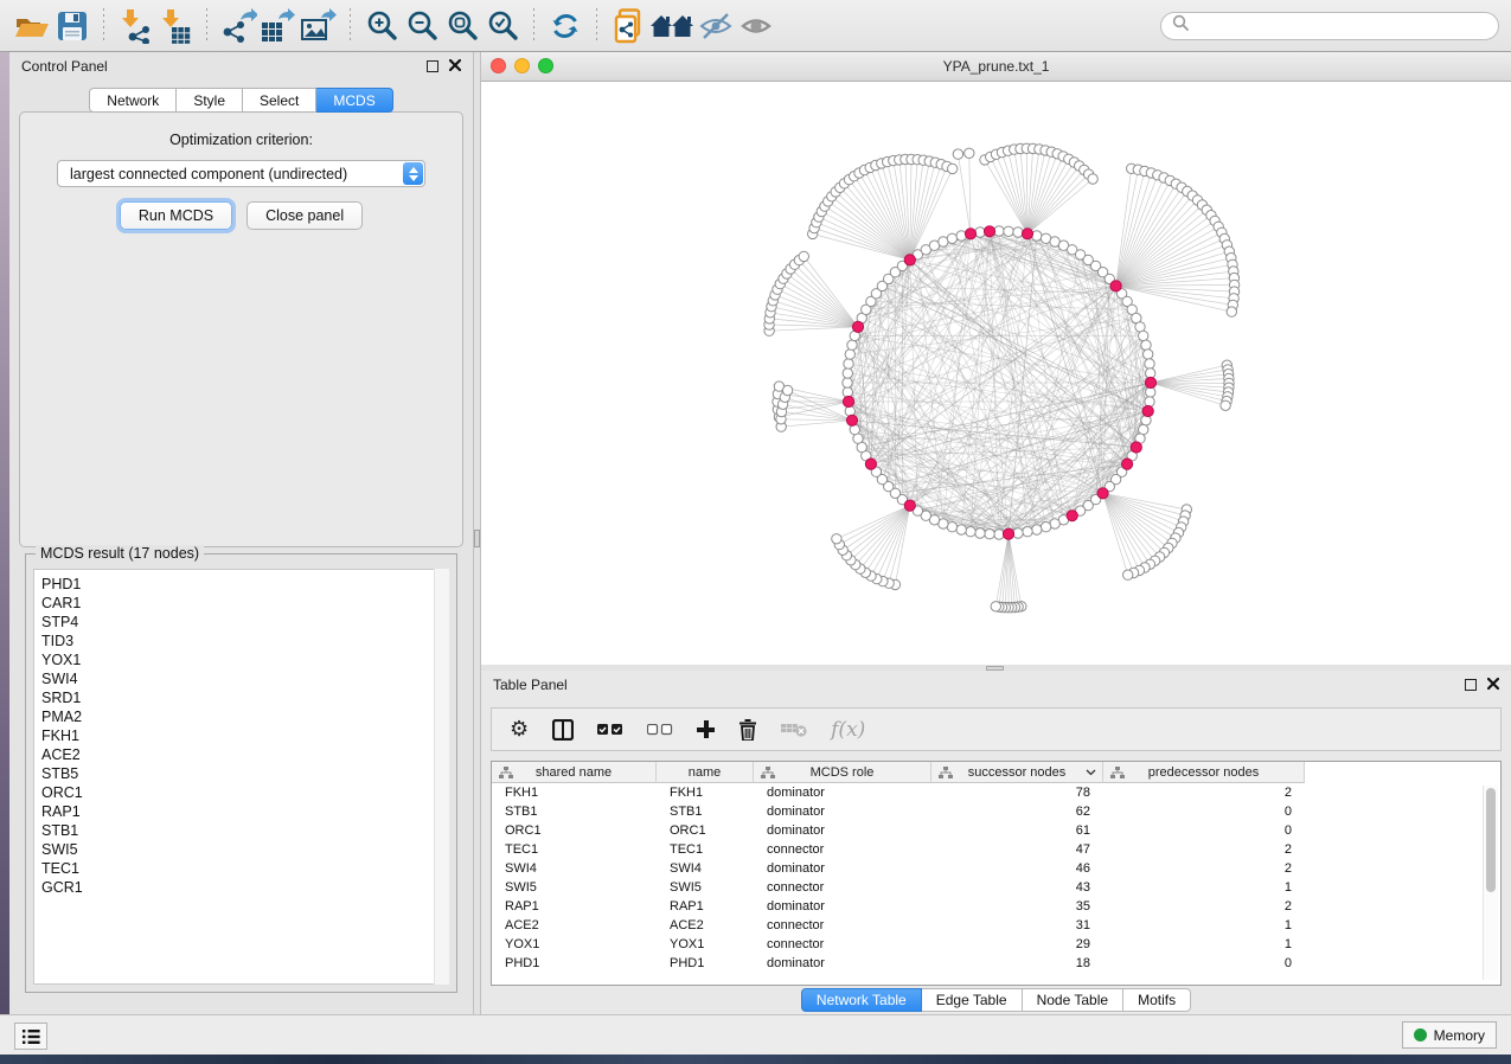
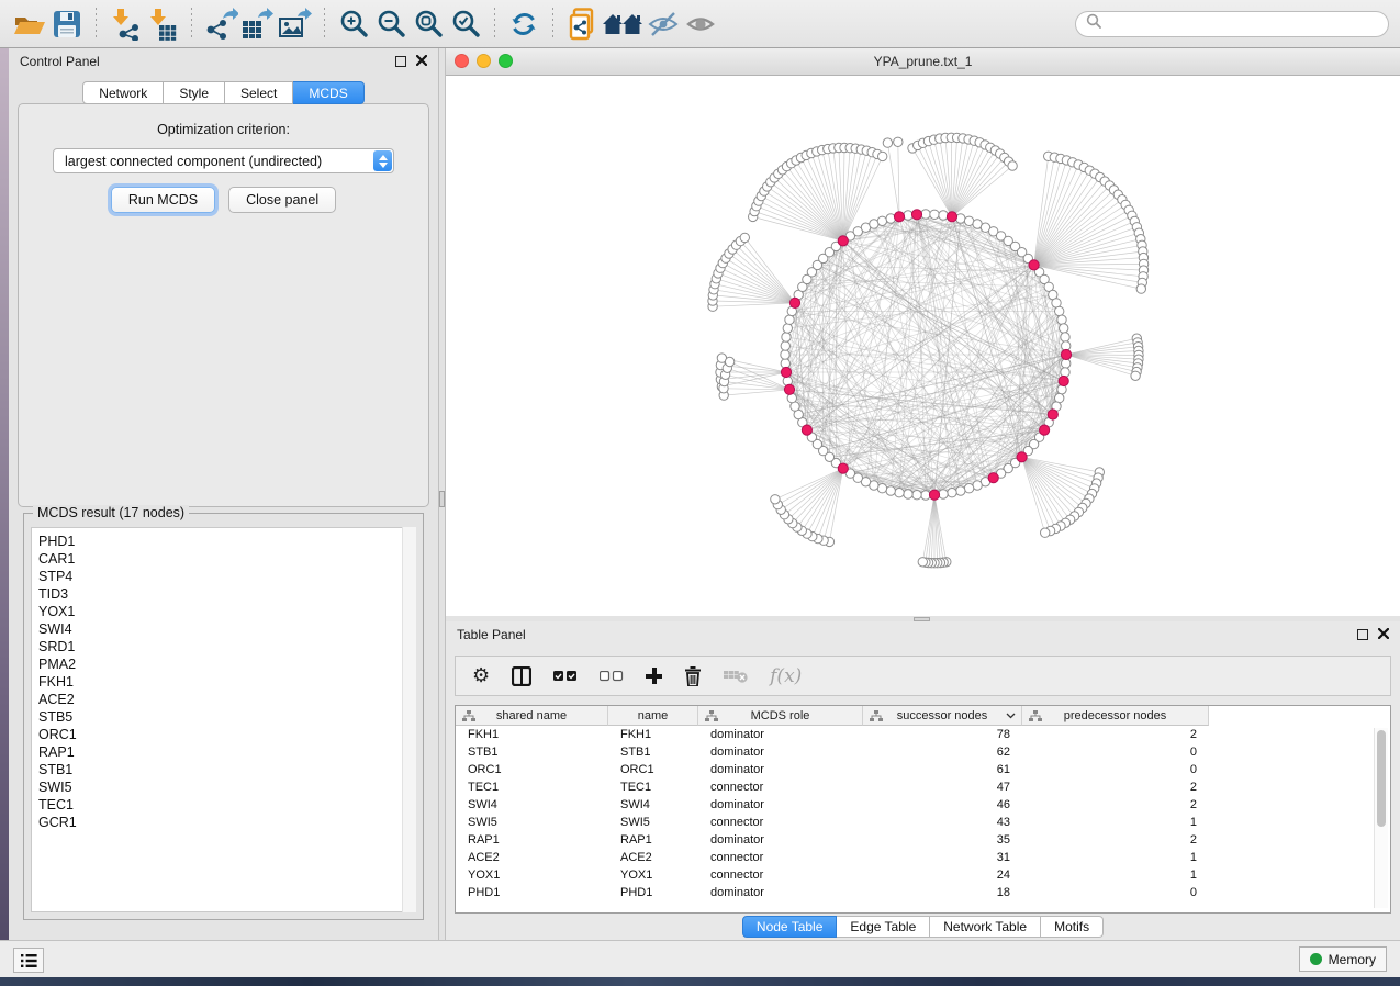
  Control Panel
  Network
  Style
  Select
  MCDS
  Optimization criterion:
  largest connected component (undirected)
  Run MCDS
  Close panel
  MCDS result (17 nodes)
  PHD1
  CAR1
  STP4
  TID3
  YOX1
  SWI4
  SRD1
  PMA2
  FKH1
  ACE2
  STB5
  ORC1
  RAP1
  STB1
  SWI5
  TEC1
  GCR1
  YPA_prune.txt_1
  Table Panel
  ⚙
  f(x)
  shared name
  name
  MCDS role
  successor nodes
  predecessor nodes
  FKH1
  FKH1
  dominator
  78
  2
  STB1
  STB1
  dominator
  62
  0
  ORC1
  ORC1
  dominator
  61
  0
  TEC1
  TEC1
  connector
  47
  2
  SWI4
  SWI4
  dominator
  46
  2
  SWI5
  SWI5
  connector
  43
  1
  RAP1
  RAP1
  dominator
  35
  2
  ACE2
  ACE2
  connector
  31
  1
  YOX1
  YOX1
  connector
- 29
+ 24
  1
  PHD1
  PHD1
  dominator
  18
  0
- Network Table
+ Node Table
  Edge Table
- Node Table
+ Network Table
  Motifs
  Memory
